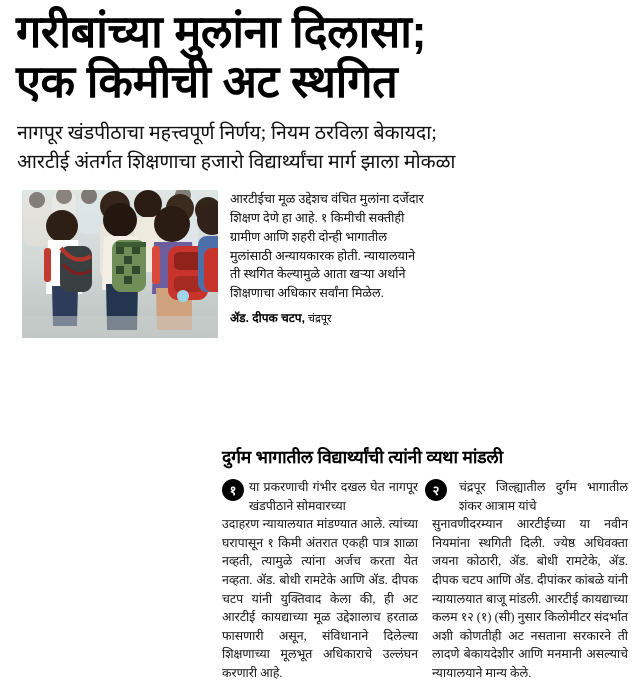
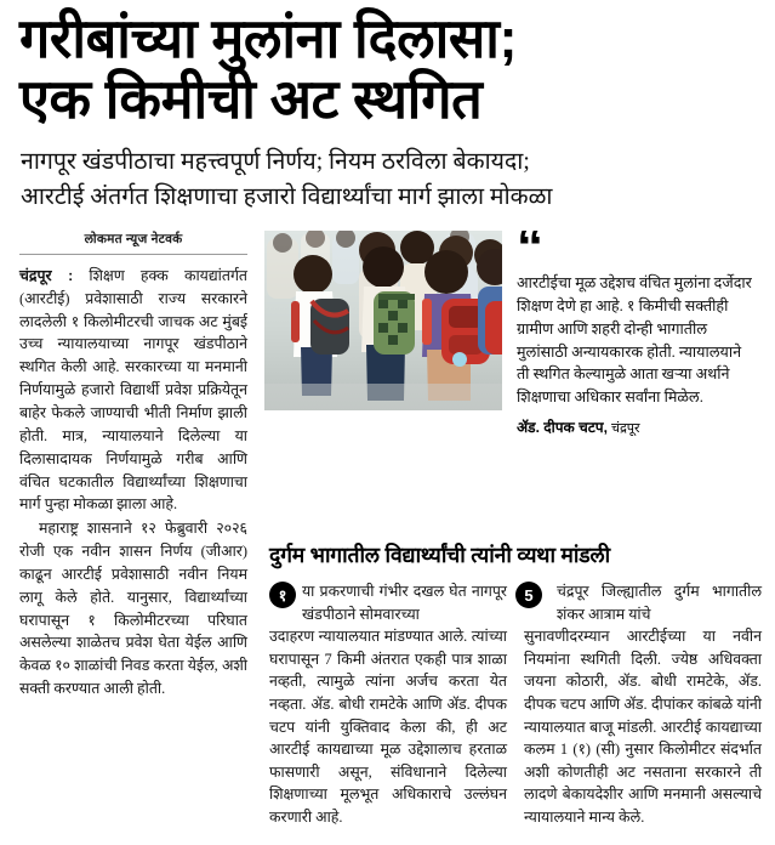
  गरीबांच्या मुलांना दिलासा;
  एक किमीची अट स्थगित
  नागपूर खंडपीठाचा महत्त्वपूर्ण निर्णय; नियम ठरविला बेकायदा;
  आरटीई अंतर्गत शिक्षणाचा हजारो विद्यार्थ्यांचा मार्ग झाला मोकळा
+ लोकमत न्यूज नेटवर्क
+ चंद्रपूर : शिक्षण हक्क कायद्यांतर्गत (आरटीई) प्रवेशासाठी राज्य सरकारने लादलेली १ किलोमीटरची जाचक अट मुंबई उच्च न्यायालयाच्या नागपूर खंडपीठाने स्थगित केली आहे. सरकारच्या या मनमानी निर्णयामुळे हजारो विद्यार्थी प्रवेश प्रक्रियेतून बाहेर फेकले जाण्याची भीती निर्माण झाली होती. मात्र, न्यायालयाने दिलेल्या या दिलासादायक निर्णयामुळे गरीब आणि वंचित घटकातील विद्यार्थ्यांच्या शिक्षणाचा मार्ग पुन्हा मोकळा झाला आहे.
+ महाराष्ट्र शासनाने १२ फेब्रुवारी २०२६ रोजी एक नवीन शासन निर्णय (जीआर) काढून आरटीई प्रवेशासाठी नवीन नियम लागू केले होते. यानुसार, विद्यार्थ्यांच्या घरापासून १ किलोमीटरच्या परिघात असलेल्या शाळेतच प्रवेश घेता येईल आणि केवळ १० शाळांची निवड करता येईल, अशी सक्ती करण्यात आली होती.
+ “
  आरटीईचा मूळ उद्देशच वंचित मुलांना दर्जेदार शिक्षण देणे हा आहे. १ किमीची सक्तीही ग्रामीण आणि शहरी दोन्ही भागातील मुलांसाठी अन्यायकारक होती. न्यायालयाने ती स्थगित केल्यामुळे आता खऱ्या अर्थाने शिक्षणाचा अधिकार सर्वांना मिळेल.
  ॲड. दीपक चटप, चंद्रपूर
  दुर्गम भागातील विद्यार्थ्यांची त्यांनी व्यथा मांडली
  १
  या प्रकरणाची गंभीर दखल घेत नागपूर खंडपीठाने सोमवारच्या
- उदाहरण न्यायालयात मांडण्यात आले. त्यांच्या घरापासून १ किमी अंतरात एकही पात्र शाळा नव्हती, त्यामुळे त्यांना अर्जच करता येत नव्हता. ॲड. बोधी रामटेके आणि ॲड. दीपक चटप यांनी युक्तिवाद केला की, ही अट आरटीई कायद्याच्या मूळ उद्देशालाच हरताळ फासणारी असून, संविधानाने दिलेल्या शिक्षणाच्या मूलभूत अधिकाराचे उल्लंघन करणारी आहे.
+ उदाहरण न्यायालयात मांडण्यात आले. त्यांच्या घरापासून 7 किमी अंतरात एकही पात्र शाळा नव्हती, त्यामुळे त्यांना अर्जच करता येत नव्हता. ॲड. बोधी रामटेके आणि ॲड. दीपक चटप यांनी युक्तिवाद केला की, ही अट आरटीई कायद्याच्या मूळ उद्देशालाच हरताळ फासणारी असून, संविधानाने दिलेल्या शिक्षणाच्या मूलभूत अधिकाराचे उल्लंघन करणारी आहे.
- २
+ 5
  चंद्रपूर जिल्ह्यातील दुर्गम भागातील शंकर आत्राम यांचे
- सुनावणीदरम्यान आरटीईच्या या नवीन नियमांना स्थगिती दिली. ज्येष्ठ अधिवक्ता जयना कोठारी, ॲड. बोधी रामटेके, ॲड. दीपक चटप आणि ॲड. दीपांकर कांबळे यांनी न्यायालयात बाजू मांडली. आरटीई कायद्याच्या कलम १२ (१) (सी) नुसार किलोमीटर संदर्भात अशी कोणतीही अट नसताना सरकारने ती लादणे बेकायदेशीर आणि मनमानी असल्याचे न्यायालयाने मान्य केले.
+ सुनावणीदरम्यान आरटीईच्या या नवीन नियमांना स्थगिती दिली. ज्येष्ठ अधिवक्ता जयना कोठारी, ॲड. बोधी रामटेके, ॲड. दीपक चटप आणि ॲड. दीपांकर कांबळे यांनी न्यायालयात बाजू मांडली. आरटीई कायद्याच्या कलम 1 (१) (सी) नुसार किलोमीटर संदर्भात अशी कोणतीही अट नसताना सरकारने ती लादणे बेकायदेशीर आणि मनमानी असल्याचे न्यायालयाने मान्य केले.
